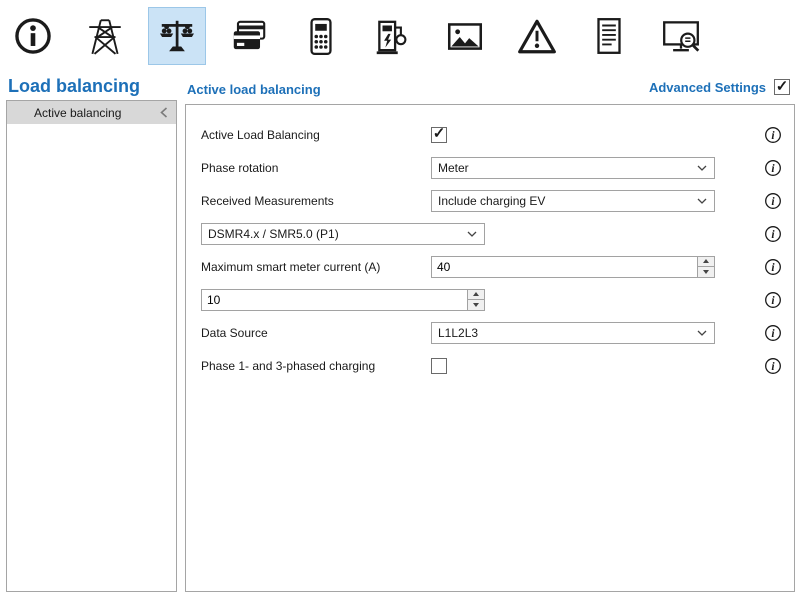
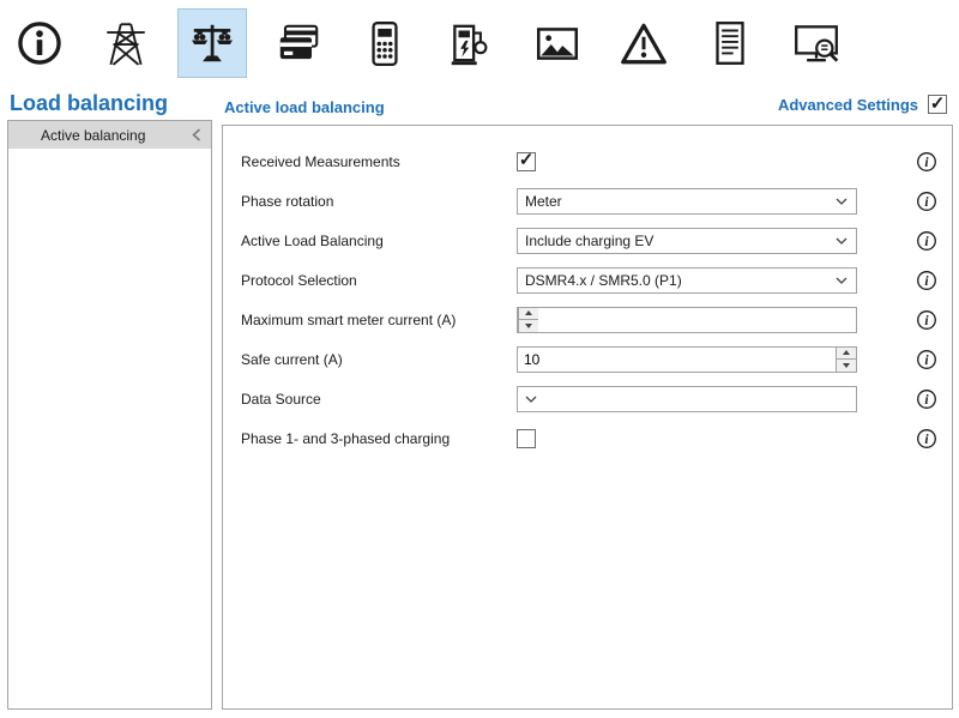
  Load balancing
  Active load balancing
  Advanced Settings
  ✓
  Active balancing
- Active Load Balancing
+ Received Measurements
  ✓
  i
  Phase rotation
  Meter
  i
- Received Measurements
+ Active Load Balancing
  Include charging EV
  i
+ Protocol Selection
  DSMR4.x / SMR5.0 (P1)
  i
  Maximum smart meter current (A)
- 40
  i
+ Safe current (A)
  10
  i
  Data Source
- L1L2L3
  i
  Phase 1- and 3-phased charging
  i
